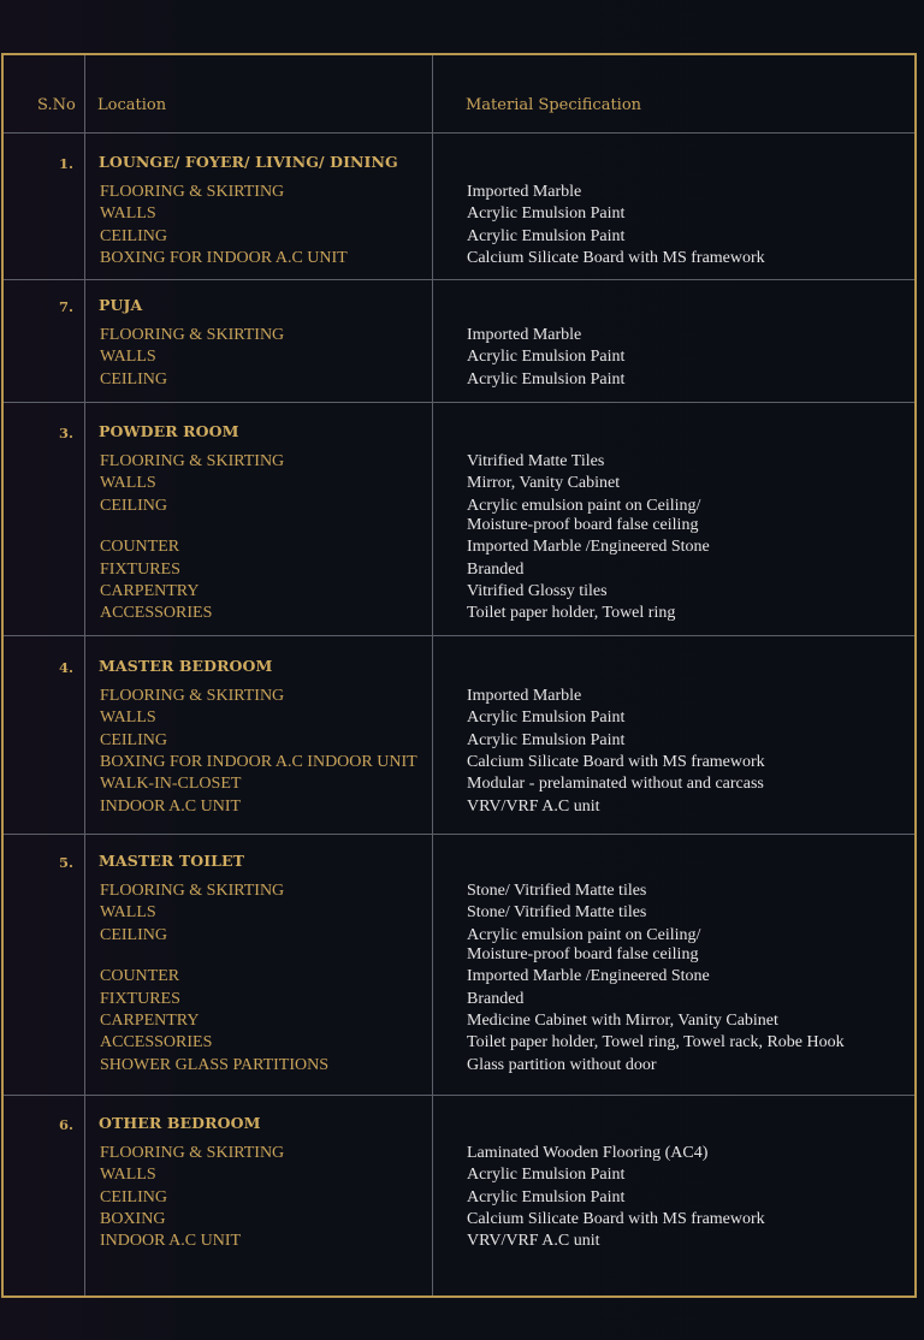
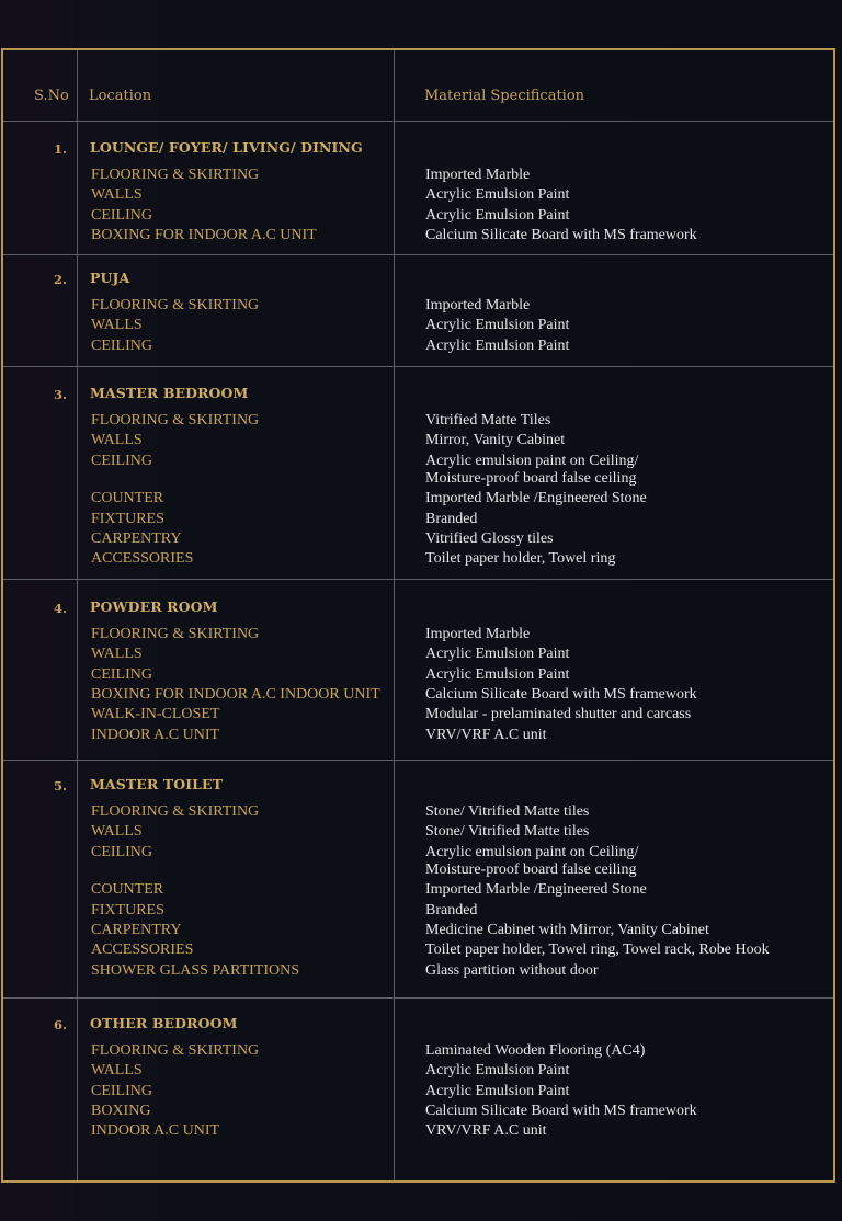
  S.No
  Location
  Material Specification
  1.
  LOUNGE/ FOYER/ LIVING/ DINING
  FLOORING & SKIRTING
  Imported Marble
  WALLS
  Acrylic Emulsion Paint
  CEILING
  Acrylic Emulsion Paint
  BOXING FOR INDOOR A.C UNIT
  Calcium Silicate Board with MS framework
- 7.
+ 2.
  PUJA
  FLOORING & SKIRTING
  Imported Marble
  WALLS
  Acrylic Emulsion Paint
  CEILING
  Acrylic Emulsion Paint
  3.
- POWDER ROOM
+ MASTER BEDROOM
  FLOORING & SKIRTING
  Vitrified Matte Tiles
  WALLS
  Mirror, Vanity Cabinet
  CEILING
  Acrylic emulsion paint on Ceiling/
  Moisture-proof board false ceiling
  COUNTER
  Imported Marble /Engineered Stone
  FIXTURES
  Branded
  CARPENTRY
  Vitrified Glossy tiles
  ACCESSORIES
  Toilet paper holder, Towel ring
  4.
- MASTER BEDROOM
+ POWDER ROOM
  FLOORING & SKIRTING
  Imported Marble
  WALLS
  Acrylic Emulsion Paint
  CEILING
  Acrylic Emulsion Paint
  BOXING FOR INDOOR A.C INDOOR UNIT
  Calcium Silicate Board with MS framework
  WALK-IN-CLOSET
- Modular - prelaminated without and carcass
+ Modular - prelaminated shutter and carcass
  INDOOR A.C UNIT
  VRV/VRF A.C unit
  5.
  MASTER TOILET
  FLOORING & SKIRTING
  Stone/ Vitrified Matte tiles
  WALLS
  Stone/ Vitrified Matte tiles
  CEILING
  Acrylic emulsion paint on Ceiling/
  Moisture-proof board false ceiling
  COUNTER
  Imported Marble /Engineered Stone
  FIXTURES
  Branded
  CARPENTRY
  Medicine Cabinet with Mirror, Vanity Cabinet
  ACCESSORIES
  Toilet paper holder, Towel ring, Towel rack, Robe Hook
  SHOWER GLASS PARTITIONS
  Glass partition without door
  6.
  OTHER BEDROOM
  FLOORING & SKIRTING
  Laminated Wooden Flooring (AC4)
  WALLS
  Acrylic Emulsion Paint
  CEILING
  Acrylic Emulsion Paint
  BOXING
  Calcium Silicate Board with MS framework
  INDOOR A.C UNIT
  VRV/VRF A.C unit
